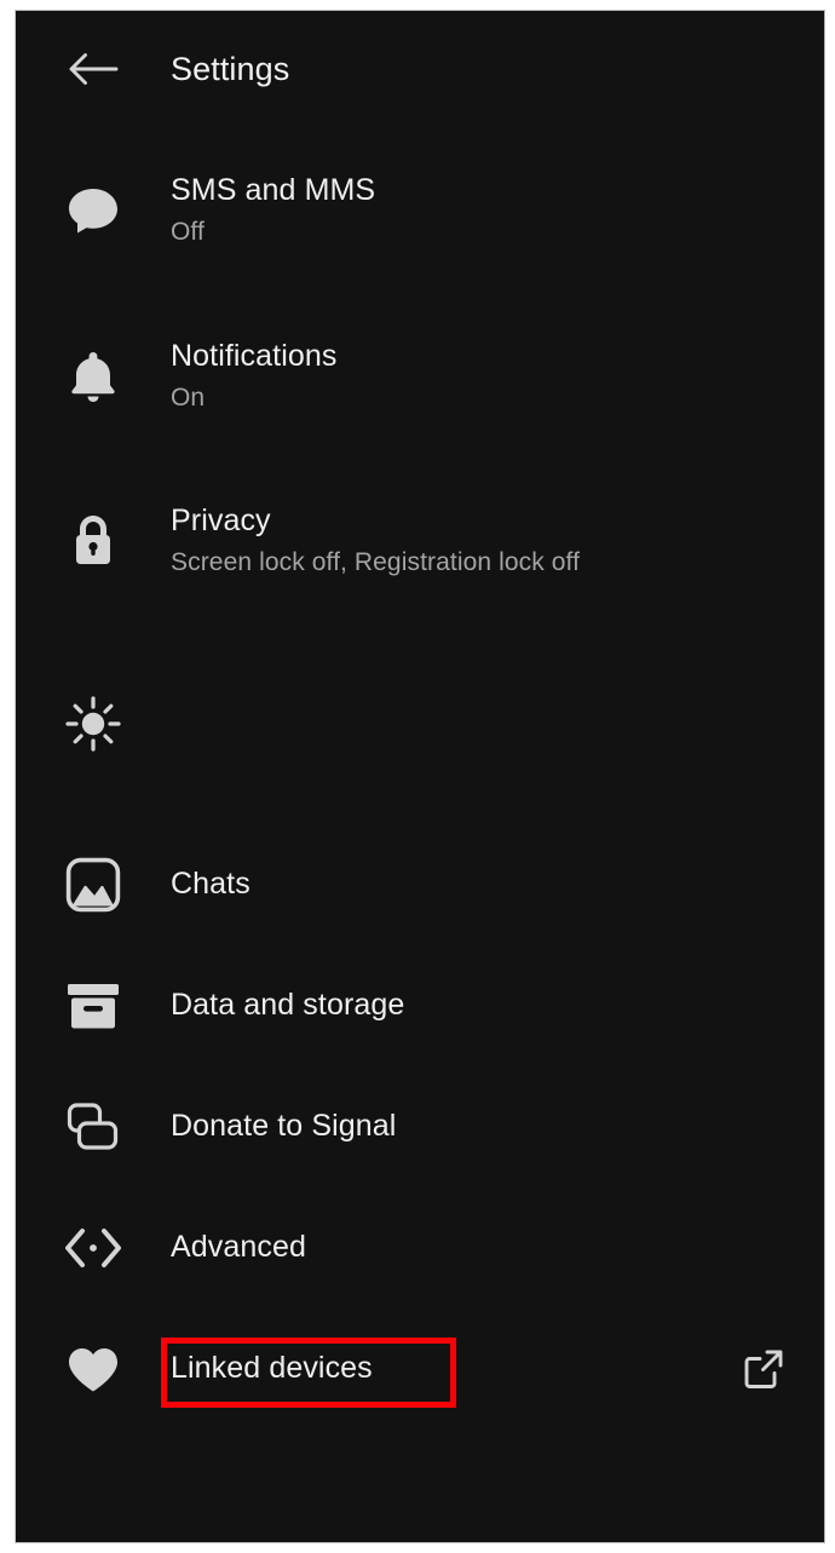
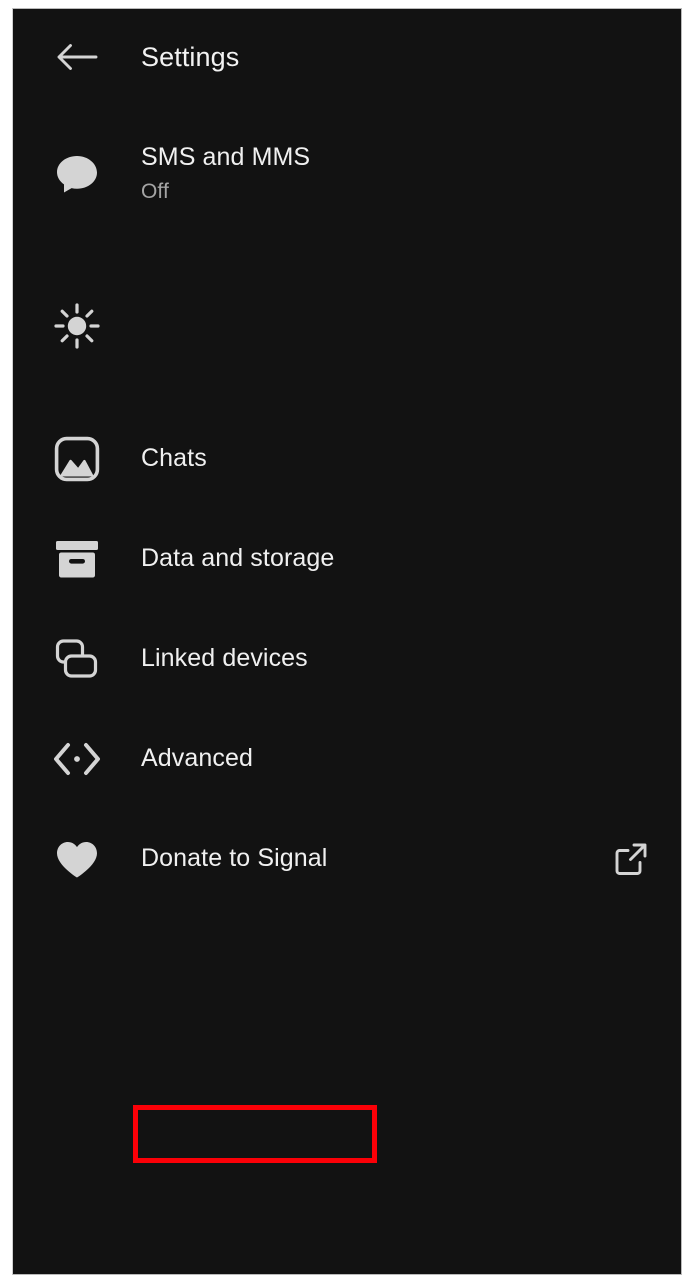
  Settings
  SMS and MMS
  Off
- Notifications
- On
- Privacy
- Screen lock off, Registration lock off
  Chats
  Data and storage
- Donate to Signal
+ Linked devices
  Advanced
- Linked devices
+ Donate to Signal
